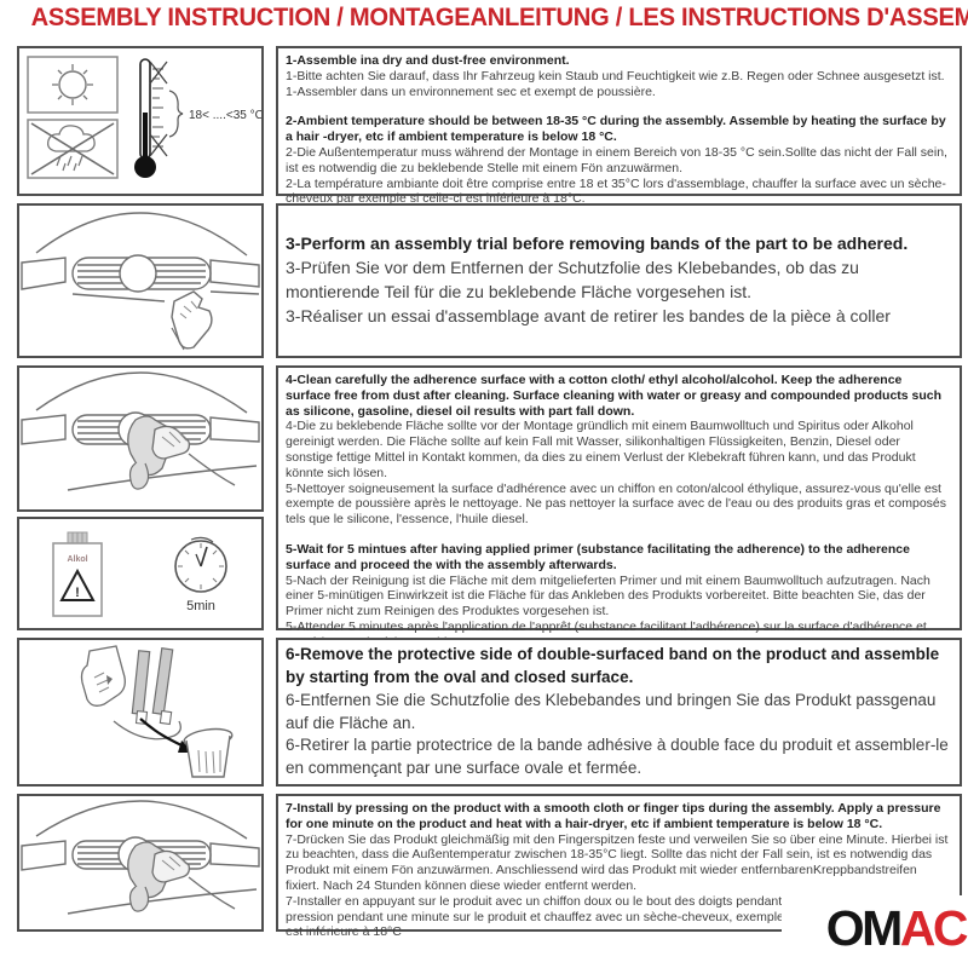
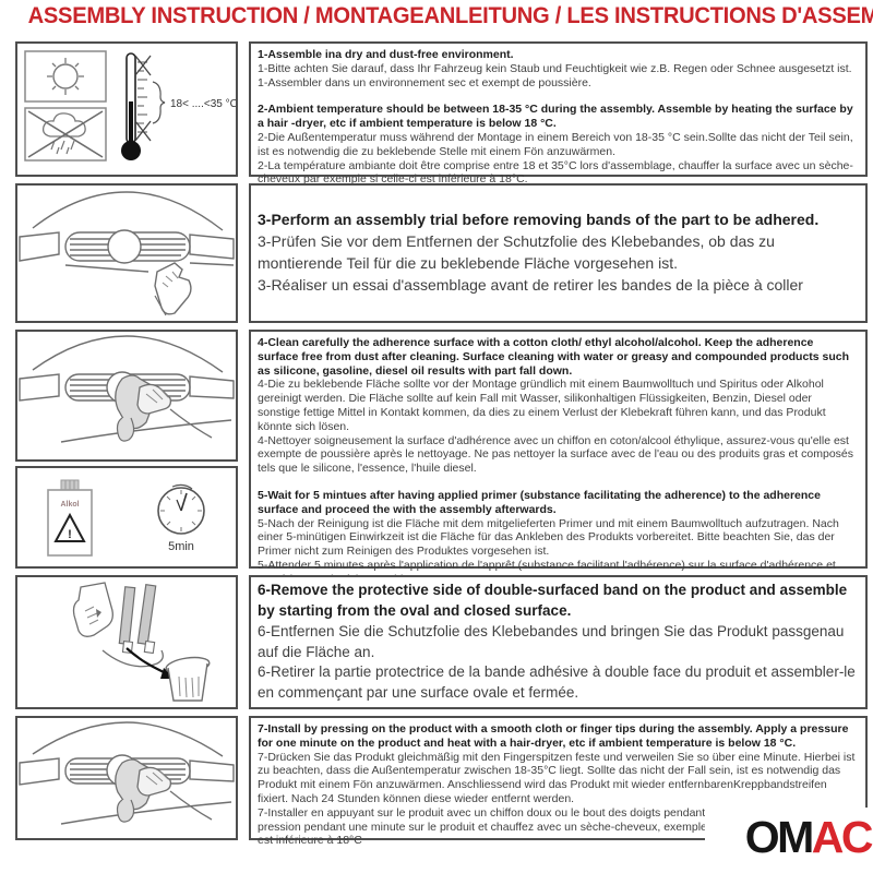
  ASSEMBLY INSTRUCTION / MONTAGEANLEITUNG / LES INSTRUCTIONS D'ASSEM
  18< ....<35 °C
  1-Assemble ina dry and dust-free environment.
  1-Bitte achten Sie darauf, dass Ihr Fahrzeug kein Staub und Feuchtigkeit wie z.B. Regen oder Schnee ausgesetzt ist.
  1-Assembler dans un environnement sec et exempt de poussière.
  2-Ambient temperature should be between 18-35 °C during the assembly. Assemble by heating the surface by a hair -dryer, etc if ambient temperature is below 18 °C.
- 2-Die Außentemperatur muss während der Montage in einem Bereich von 18-35 °C sein.Sollte das nicht der Fall sein, ist es notwendig die zu beklebende Stelle mit einem Fön anzuwärmen.
+ 2-Die Außentemperatur muss während der Montage in einem Bereich von 18-35 °C sein.Sollte das nicht der Teil sein, ist es notwendig die zu beklebende Stelle mit einem Fön anzuwärmen.
  2-La température ambiante doit être comprise entre 18 et 35°C lors d'assemblage, chauffer la surface avec un sèche-cheveux par exemple si celle-ci est inférieure à 18°C.
  3-Perform an assembly trial before removing bands of the part to be adhered.
  3-Prüfen Sie vor dem Entfernen der Schutzfolie des Klebebandes, ob das zu montierende Teil für die zu beklebende Fläche vorgesehen ist.
  3-Réaliser un essai d'assemblage avant de retirer les bandes de la pièce à coller
  !
  5min
  4-Clean carefully the adherence surface with a cotton cloth/ ethyl alcohol/alcohol. Keep the adherence surface free from dust after cleaning. Surface cleaning with water or greasy and compounded products such as silicone, gasoline, diesel oil results with part fall down.
  4-Die zu beklebende Fläche sollte vor der Montage gründlich mit einem Baumwolltuch und Spiritus oder Alkohol gereinigt werden. Die Fläche sollte auf kein Fall mit Wasser, silikonhaltigen Flüssigkeiten, Benzin, Diesel oder sonstige fettige Mittel in Kontakt kommen, da dies zu einem Verlust der Klebekraft führen kann, und das Produkt könnte sich lösen.
- 5-Nettoyer soigneusement la surface d'adhérence avec un chiffon en coton/alcool éthylique, assurez-vous qu'elle est exempte de poussière après le nettoyage. Ne pas nettoyer la surface avec de l'eau ou des produits gras et composés tels que le silicone, l'essence, l'huile diesel.
+ 4-Nettoyer soigneusement la surface d'adhérence avec un chiffon en coton/alcool éthylique, assurez-vous qu'elle est exempte de poussière après le nettoyage. Ne pas nettoyer la surface avec de l'eau ou des produits gras et composés tels que le silicone, l'essence, l'huile diesel.
  5-Wait for 5 mintues after having applied primer (substance facilitating the adherence) to the adherence surface and proceed the with the assembly afterwards.
  5-Nach der Reinigung ist die Fläche mit dem mitgelieferten Primer und mit einem Baumwolltuch aufzutragen. Nach einer 5-minütigen Einwirkzeit ist die Fläche für das Ankleben des Produkts vorbereitet. Bitte beachten Sie, das der Primer nicht zum Reinigen des Produktes vorgesehen ist.
  5-Attender 5 minutes après l'application de l'apprêt (substance facilitant l'adhérence) sur la surface d'adhérence et
  6-Remove the protective side of double-surfaced band on the product and assemble by starting from the oval and closed surface.
  6-Entfernen Sie die Schutzfolie des Klebebandes und bringen Sie das Produkt passgenau auf die Fläche an.
  6-Retirer la partie protectrice de la bande adhésive à double face du produit et assembler-le en commençant par une surface ovale et fermée.
  7-Install by pressing on the product with a smooth cloth or finger tips during the assembly. Apply a pressure for one minute on the product and heat with a hair-dryer, etc if ambient temperature is below 18 °C.
  7-Drücken Sie das Produkt gleichmäßig mit den Fingerspitzen feste und verweilen Sie so über eine Minute. Hierbei ist zu beachten, dass die Außentemperatur zwischen 18-35°C liegt. Sollte das nicht der Fall sein, ist es notwendig das Produkt mit einem Fön anzuwärmen. Anschliessend wird das Produkt mit wieder entfernbarenKreppbandstreifen fixiert. Nach 24 Stunden können diese wieder entfernt werden.
  7-Installer en appuyant sur le produit avec un chiffon doux ou le bout des doigts pendant pression pendant une minute sur le produit et chauffez avec un sèche-cheveux, exemple est inférieure à 18°C
  OM
  AC
